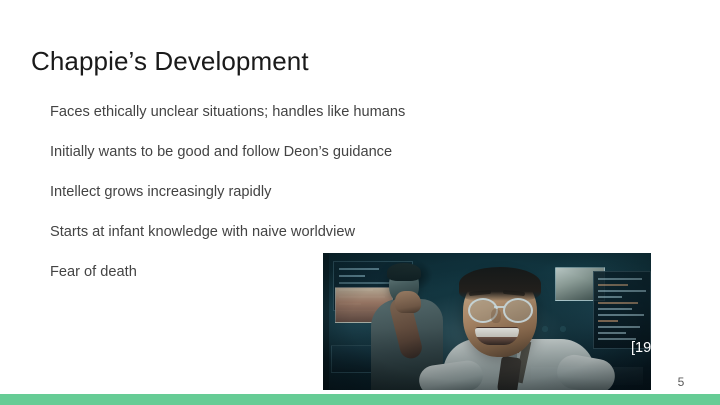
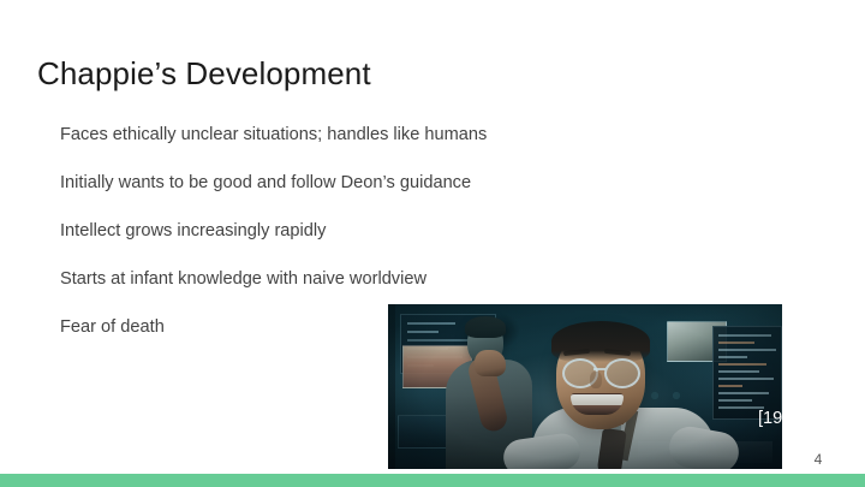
  Chappie’s Development
  Faces ethically unclear situations; handles like humans
  Initially wants to be good and follow Deon’s guidance
  Intellect grows increasingly rapidly
  Starts at infant knowledge with naive worldview
  Fear of death
  [19]
- 5
+ 4
